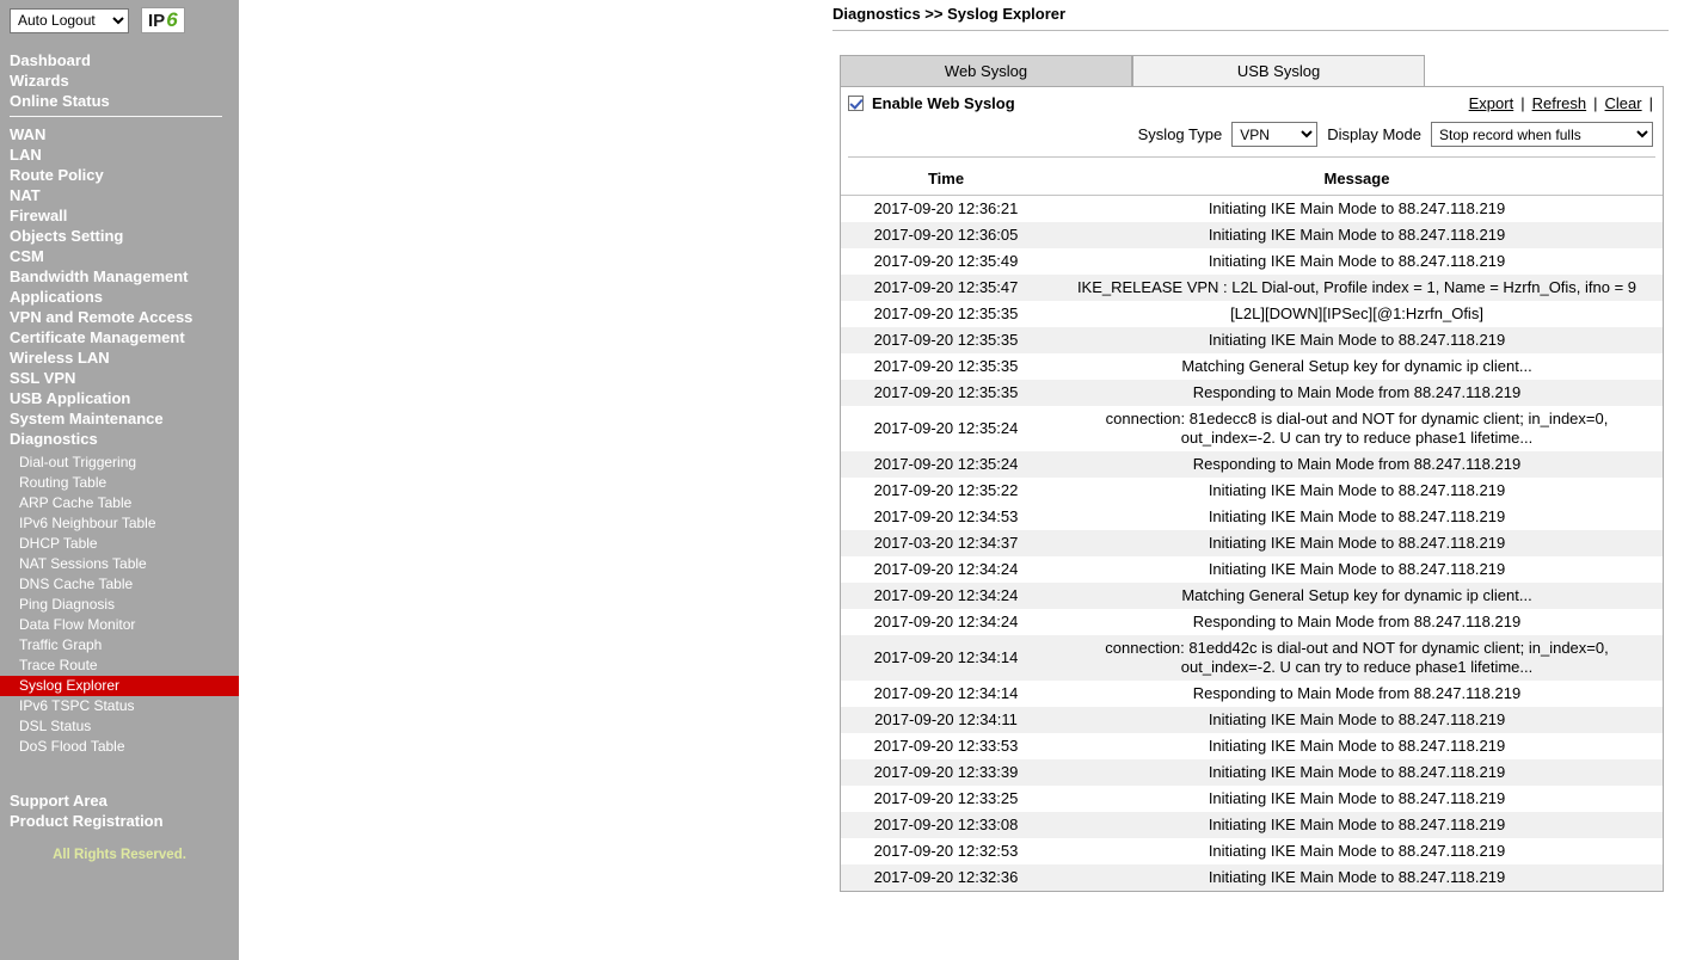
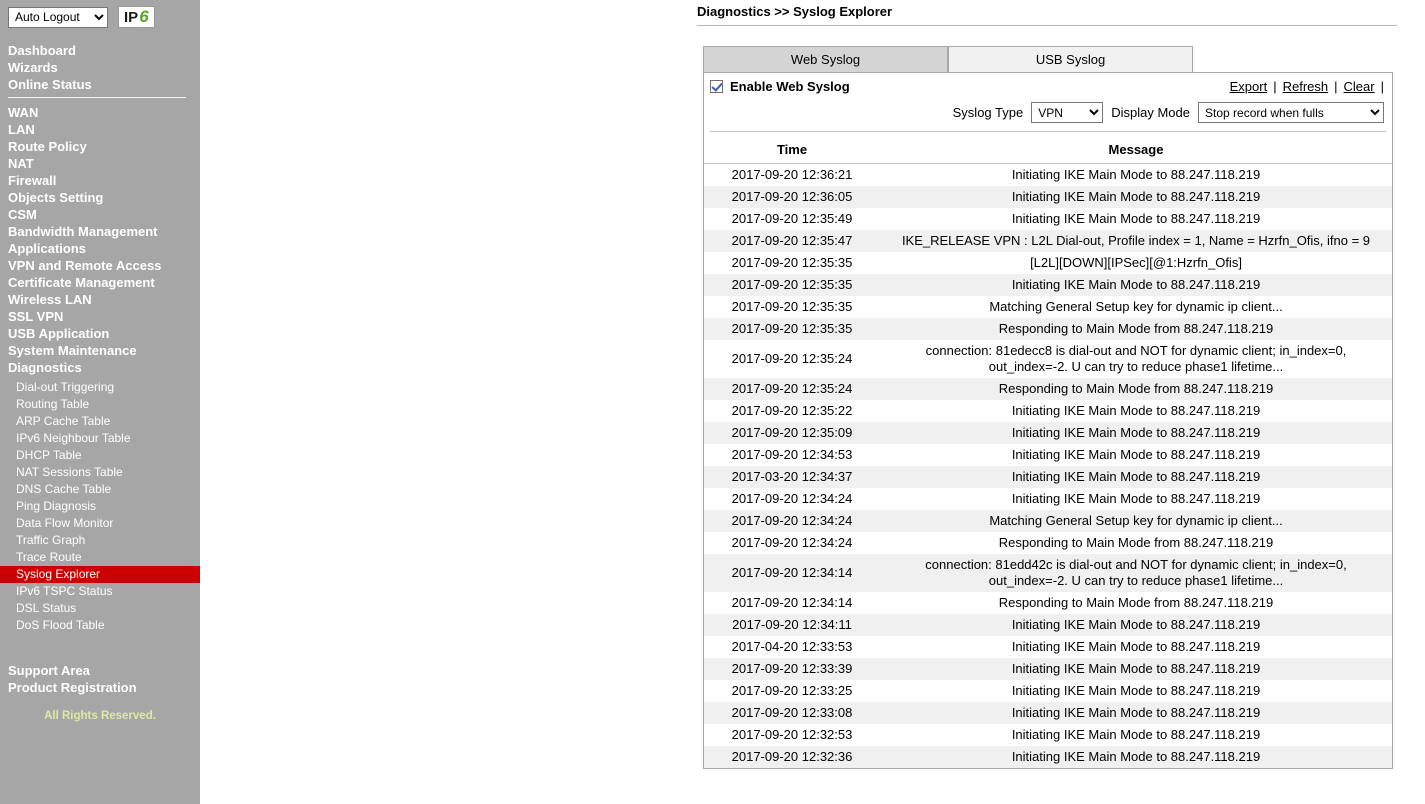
  Auto Logout
  IP
  6
  Dashboard
  Wizards
  Online Status
  WAN
  LAN
  Route Policy
  NAT
  Firewall
  Objects Setting
  CSM
  Bandwidth Management
  Applications
  VPN and Remote Access
  Certificate Management
  Wireless LAN
  SSL VPN
  USB Application
  System Maintenance
  Diagnostics
  Dial-out Triggering
  Routing Table
  ARP Cache Table
  IPv6 Neighbour Table
  DHCP Table
  NAT Sessions Table
  DNS Cache Table
  Ping Diagnosis
  Data Flow Monitor
  Traffic Graph
  Trace Route
  Syslog Explorer
  IPv6 TSPC Status
  DSL Status
  DoS Flood Table
  Support Area
  Product Registration
  All Rights Reserved.
  Diagnostics >> Syslog Explorer
  Web Syslog
  USB Syslog
  Enable Web Syslog
  Export
  |
  Refresh
  |
  Clear
  |
  Syslog Type
  VPN
  Display Mode
  Stop record when fulls
  Time	Message
  2017-09-20 12:36:21	Initiating IKE Main Mode to 88.247.118.219
  2017-09-20 12:36:05	Initiating IKE Main Mode to 88.247.118.219
  2017-09-20 12:35:49	Initiating IKE Main Mode to 88.247.118.219
  2017-09-20 12:35:47	IKE_RELEASE VPN : L2L Dial-out, Profile index = 1, Name = Hzrfn_Ofis, ifno = 9
  2017-09-20 12:35:35	[L2L][DOWN][IPSec][@1:Hzrfn_Ofis]
  2017-09-20 12:35:35	Initiating IKE Main Mode to 88.247.118.219
  2017-09-20 12:35:35	Matching General Setup key for dynamic ip client...
  2017-09-20 12:35:35	Responding to Main Mode from 88.247.118.219
  2017-09-20 12:35:24	connection: 81edecc8 is dial-out and NOT for dynamic client; in_index=0, out_index=-2. U can try to reduce phase1 lifetime...
  2017-09-20 12:35:24	Responding to Main Mode from 88.247.118.219
  2017-09-20 12:35:22	Initiating IKE Main Mode to 88.247.118.219
+ 2017-09-20 12:35:09	Initiating IKE Main Mode to 88.247.118.219
  2017-09-20 12:34:53	Initiating IKE Main Mode to 88.247.118.219
  2017-03-20 12:34:37	Initiating IKE Main Mode to 88.247.118.219
  2017-09-20 12:34:24	Initiating IKE Main Mode to 88.247.118.219
  2017-09-20 12:34:24	Matching General Setup key for dynamic ip client...
  2017-09-20 12:34:24	Responding to Main Mode from 88.247.118.219
  2017-09-20 12:34:14	connection: 81edd42c is dial-out and NOT for dynamic client; in_index=0, out_index=-2. U can try to reduce phase1 lifetime...
  2017-09-20 12:34:14	Responding to Main Mode from 88.247.118.219
  2017-09-20 12:34:11	Initiating IKE Main Mode to 88.247.118.219
- 2017-09-20 12:33:53	Initiating IKE Main Mode to 88.247.118.219
+ 2017-04-20 12:33:53	Initiating IKE Main Mode to 88.247.118.219
  2017-09-20 12:33:39	Initiating IKE Main Mode to 88.247.118.219
  2017-09-20 12:33:25	Initiating IKE Main Mode to 88.247.118.219
  2017-09-20 12:33:08	Initiating IKE Main Mode to 88.247.118.219
  2017-09-20 12:32:53	Initiating IKE Main Mode to 88.247.118.219
  2017-09-20 12:32:36	Initiating IKE Main Mode to 88.247.118.219
